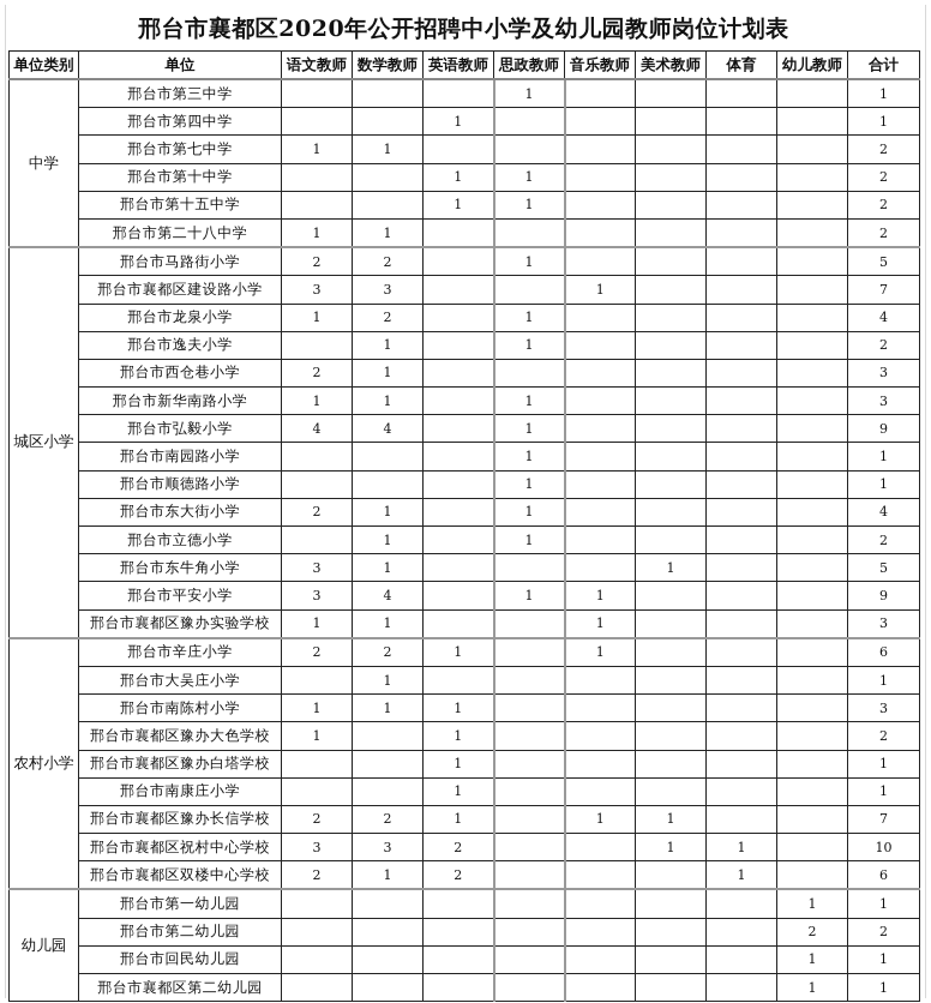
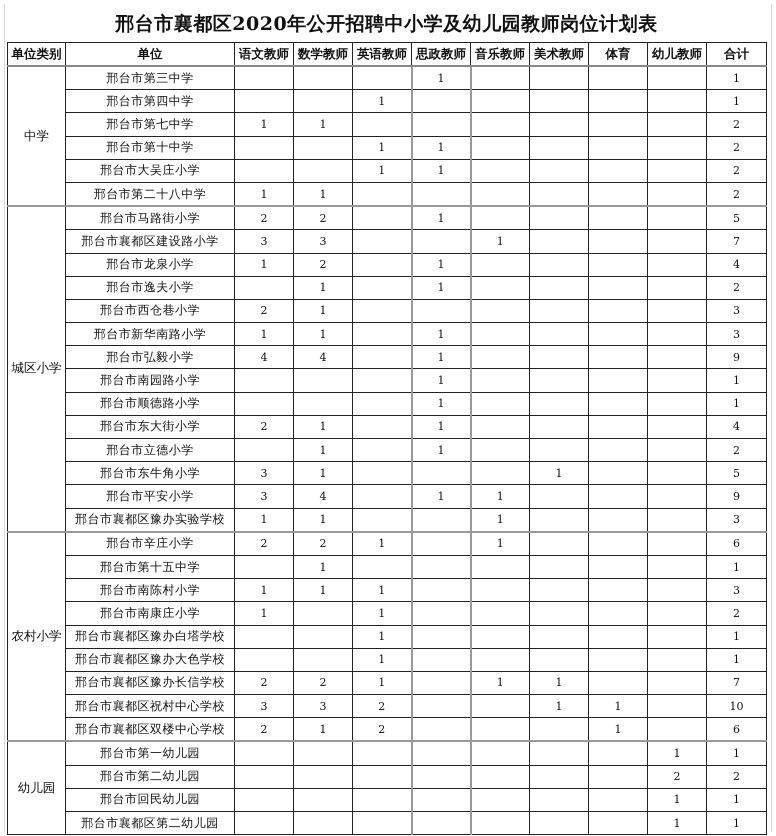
  邢台市襄都区2020年公开招聘中小学及幼儿园教师岗位计划表
  单位类别	单位	语文教师	数学教师	英语教师	思政教师	音乐教师	美术教师	体育	幼儿教师	合计
  中学	邢台市第三中学				1					1
  邢台市第四中学			1						1
  邢台市第七中学	1	1							2
  邢台市第十中学			1	1					2
- 邢台市第十五中学			1	1					2
+ 邢台市大吴庄小学			1	1					2
  邢台市第二十八中学	1	1							2
  城区小学	邢台市马路街小学	2	2		1					5
  邢台市襄都区建设路小学	3	3			1				7
  邢台市龙泉小学	1	2		1					4
  邢台市逸夫小学		1		1					2
  邢台市西仓巷小学	2	1							3
  邢台市新华南路小学	1	1		1					3
  邢台市弘毅小学	4	4		1					9
  邢台市南园路小学				1					1
  邢台市顺德路小学				1					1
  邢台市东大街小学	2	1		1					4
  邢台市立德小学		1		1					2
  邢台市东牛角小学	3	1				1			5
  邢台市平安小学	3	4		1	1				9
  邢台市襄都区豫办实验学校	1	1			1				3
  农村小学	邢台市辛庄小学	2	2	1		1				6
- 邢台市大吴庄小学		1							1
+ 邢台市第十五中学		1							1
  邢台市南陈村小学	1	1	1						3
- 邢台市襄都区豫办大色学校	1		1						2
+ 邢台市南康庄小学	1		1						2
  邢台市襄都区豫办白塔学校			1						1
- 邢台市南康庄小学			1						1
+ 邢台市襄都区豫办大色学校			1						1
  邢台市襄都区豫办长信学校	2	2	1		1	1			7
  邢台市襄都区祝村中心学校	3	3	2			1	1		10
  邢台市襄都区双楼中心学校	2	1	2				1		6
  幼儿园	邢台市第一幼儿园								1	1
  邢台市第二幼儿园								2	2
  邢台市回民幼儿园								1	1
  邢台市襄都区第二幼儿园								1	1
